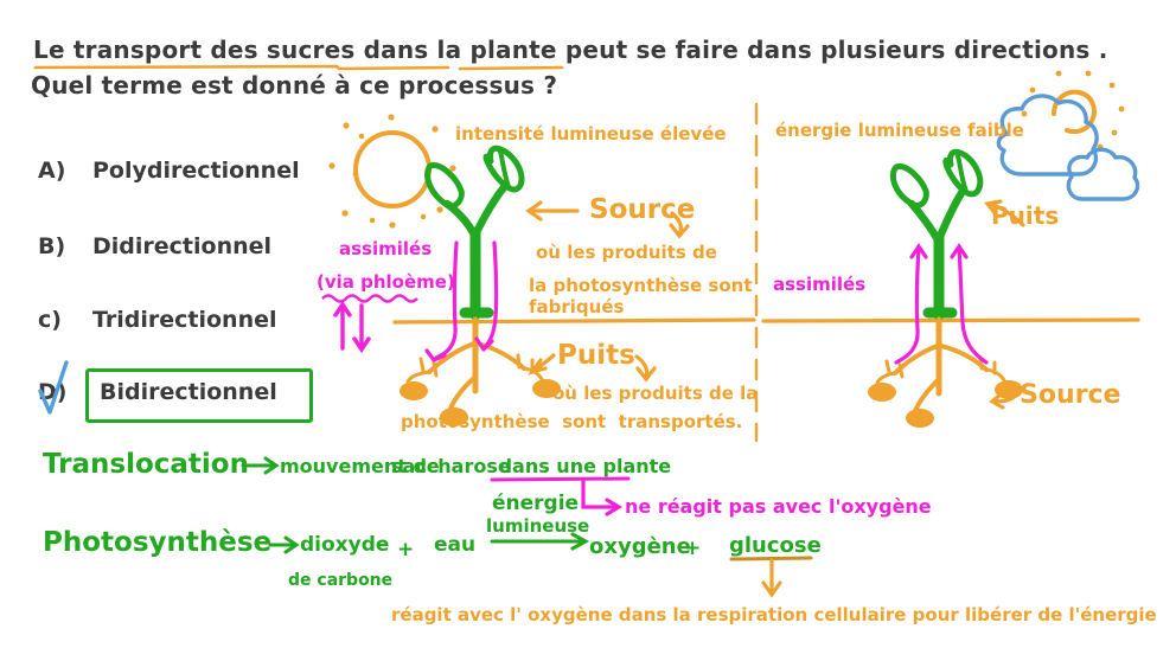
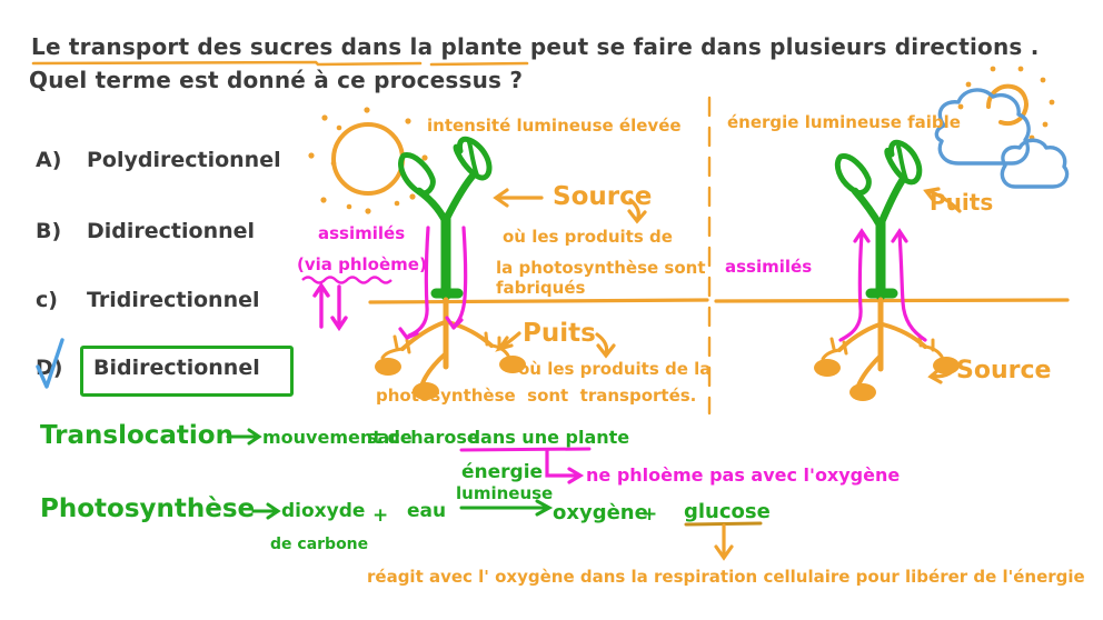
  Le transport des sucres dans la plante peut se faire dans plusieurs directions .
  Quel terme est donné à ce processus ?
  A)
  Polydirectionnel
  B)
  Didirectionnel
  c)
  Tridirectionnel
  D)
  Bidirectionnel
  intensité lumineuse élevée
  Source
  où les produits de
  la photosynthèse sont
  fabriqués
  assimilés
  (via phloème)
  Puits
  où les produits de la
  photosynthèse sont transportés.
  énergie lumineuse faible
  Puits
  assimilés
  Source
  Translocation
  mouvement de
  saccharose
  dans une plante
- ne réagit pas avec l'oxygène
+ ne phloème pas avec l'oxygène
  Photosynthèse
  dioxyde
  de carbone
  +
  eau
  énergie
  lumineuse
  oxygène
  +
  glucose
  réagit avec l' oxygène dans la respiration cellulaire pour libérer de l'énergie
